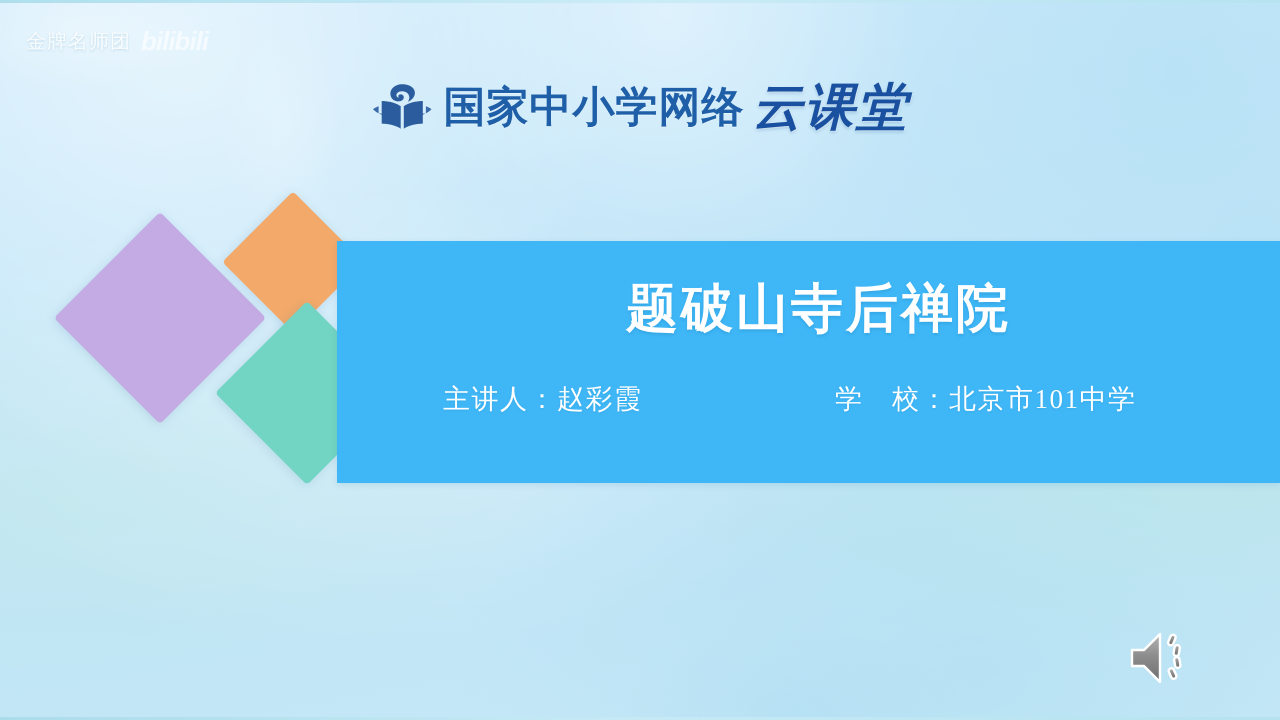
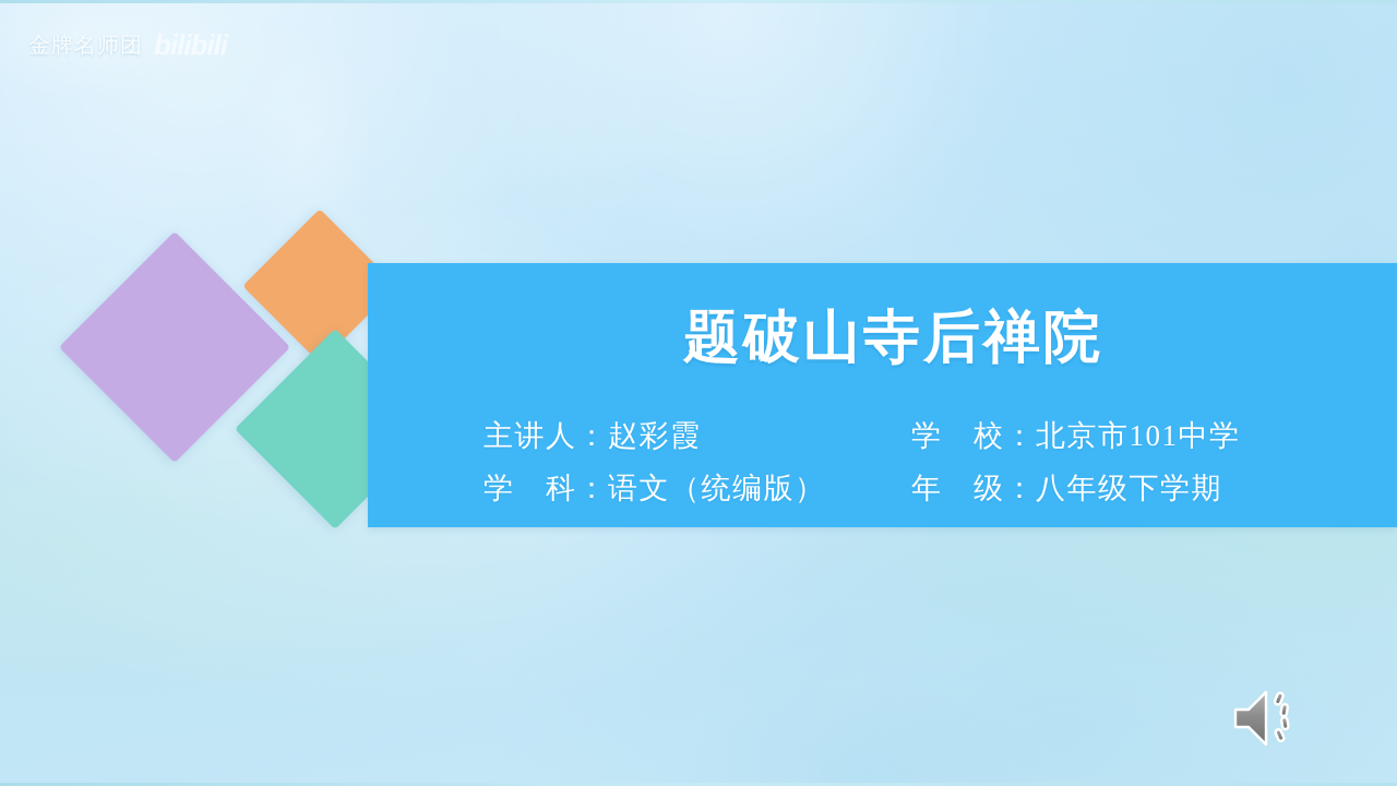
  金牌名师团
- 国家中小学网络
- 云课堂
  题破山寺后禅院
  主讲人：赵彩霞
  学 校：北京市101中学
+ 学 科：语文（统编版）
+ 年 级：八年级下学期
